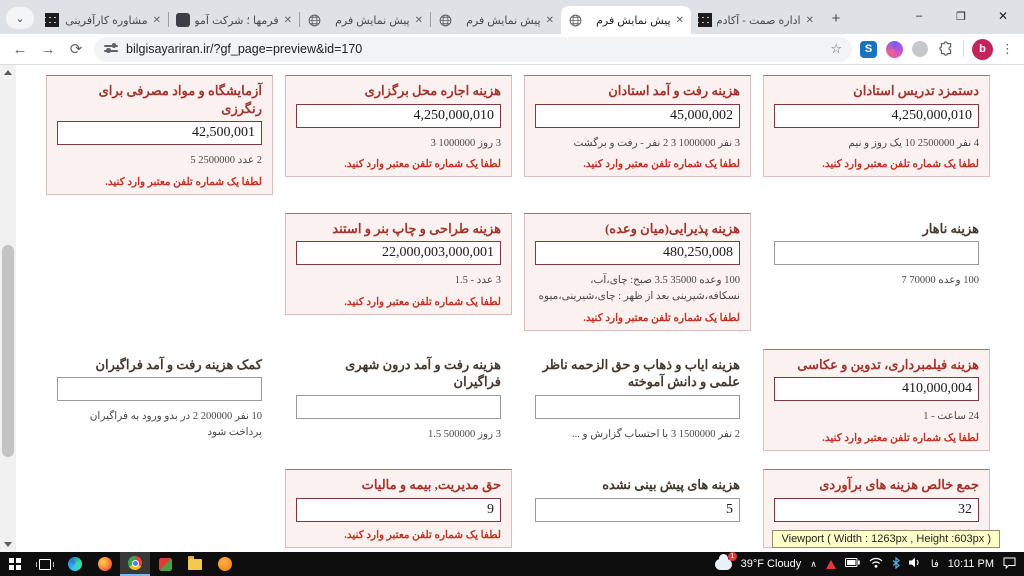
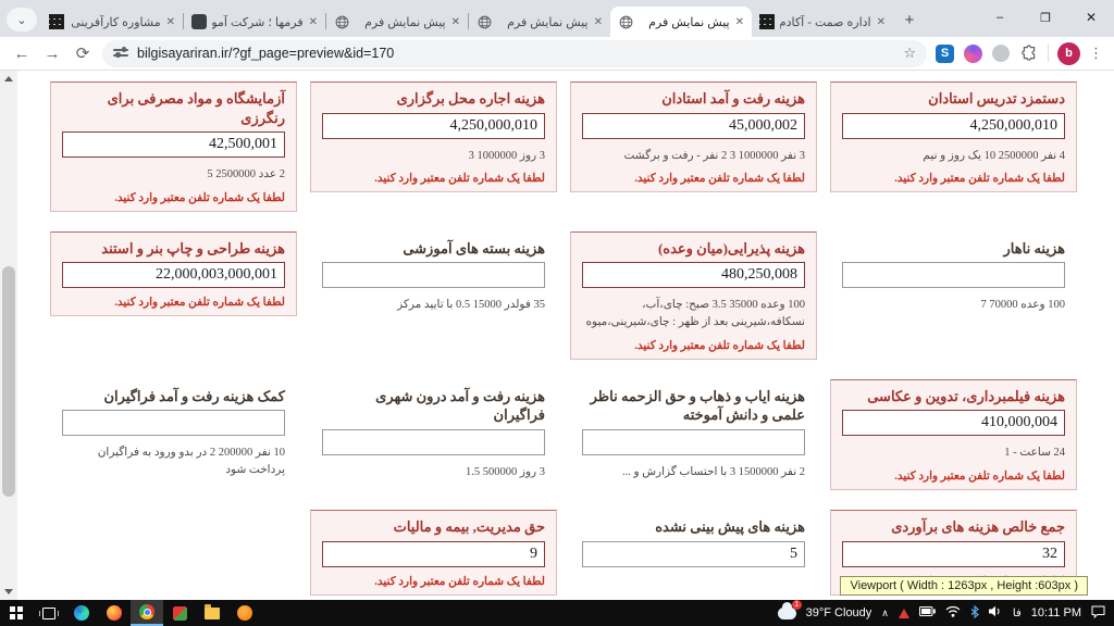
  ⌄
  مشاوره کارآفرینی
  ✕
  فرمها ؛ شرکت آمو
  ✕
  پیش نمایش فرم
  ✕
  پیش نمایش فرم
  ✕
  پیش نمایش فرم
  ✕
  اداره صمت - آکادم
  ✕
  +
  –
  ❐
  ✕
  ←
  →
  ⟳
  bilgisayariran.ir/?gf_page=preview&id=170
  ☆
  S
  b
  ⋮
  دستمزد تدریس استادان
  4,250,000,010
  4 نفر 2500000 10 یک روز و نیم
  لطفا یک شماره تلفن معتبر وارد کنید.
  هزینه رفت و آمد استادان
  45,000,002
  3 نفر 1000000 3 2 نفر - رفت و برگشت
  لطفا یک شماره تلفن معتبر وارد کنید.
  هزینه اجاره محل برگزاری
  4,250,000,010
  3 روز 1000000 3
  لطفا یک شماره تلفن معتبر وارد کنید.
  آزمایشگاه و مواد مصرفی برای رنگرزی
  42,500,001
  2 عدد 2500000 5
  لطفا یک شماره تلفن معتبر وارد کنید.
  هزینه ناهار
  100 وعده 70000 7
  هزینه پذیرایی(میان وعده)
  480,250,008
  100 وعده 35000 3.5 صبح: چای،آب، نسکافه،شیرینی بعد از ظهر : چای،شیرینی،میوه
  لطفا یک شماره تلفن معتبر وارد کنید.
+ هزینه بسته های آموزشی
+ 35 فولدر 15000 0.5 با تایید مرکز
  هزینه طراحی و چاپ بنر و استند
  22,000,003,000,001
- 3 عدد - 1.5
  لطفا یک شماره تلفن معتبر وارد کنید.
  هزینه فیلمبرداری، تدوین و عکاسی
  410,000,004
  24 ساعت - 1
  لطفا یک شماره تلفن معتبر وارد کنید.
  هزینه ایاب و ذهاب و حق الزحمه ناظر علمی و دانش آموخته
  2 نفر 1500000 3 با احتساب گزارش و ...
  هزینه رفت و آمد درون شهری فراگیران
  3 روز 500000 1.5
  کمک هزینه رفت و آمد فراگیران
  10 نفر 200000 2 در بدو ورود به فراگیران پرداخت شود
  جمع خالص هزینه های برآوردی
  32
  هزینه های پیش بینی نشده
  5
  حق مدیریت, بیمه و مالیات
  9
  لطفا یک شماره تلفن معتبر وارد کنید.
  Viewport ( Width : 1263px , Height :603px )
  39°F Cloudy
  ∧
  فا
  10:11 PM
